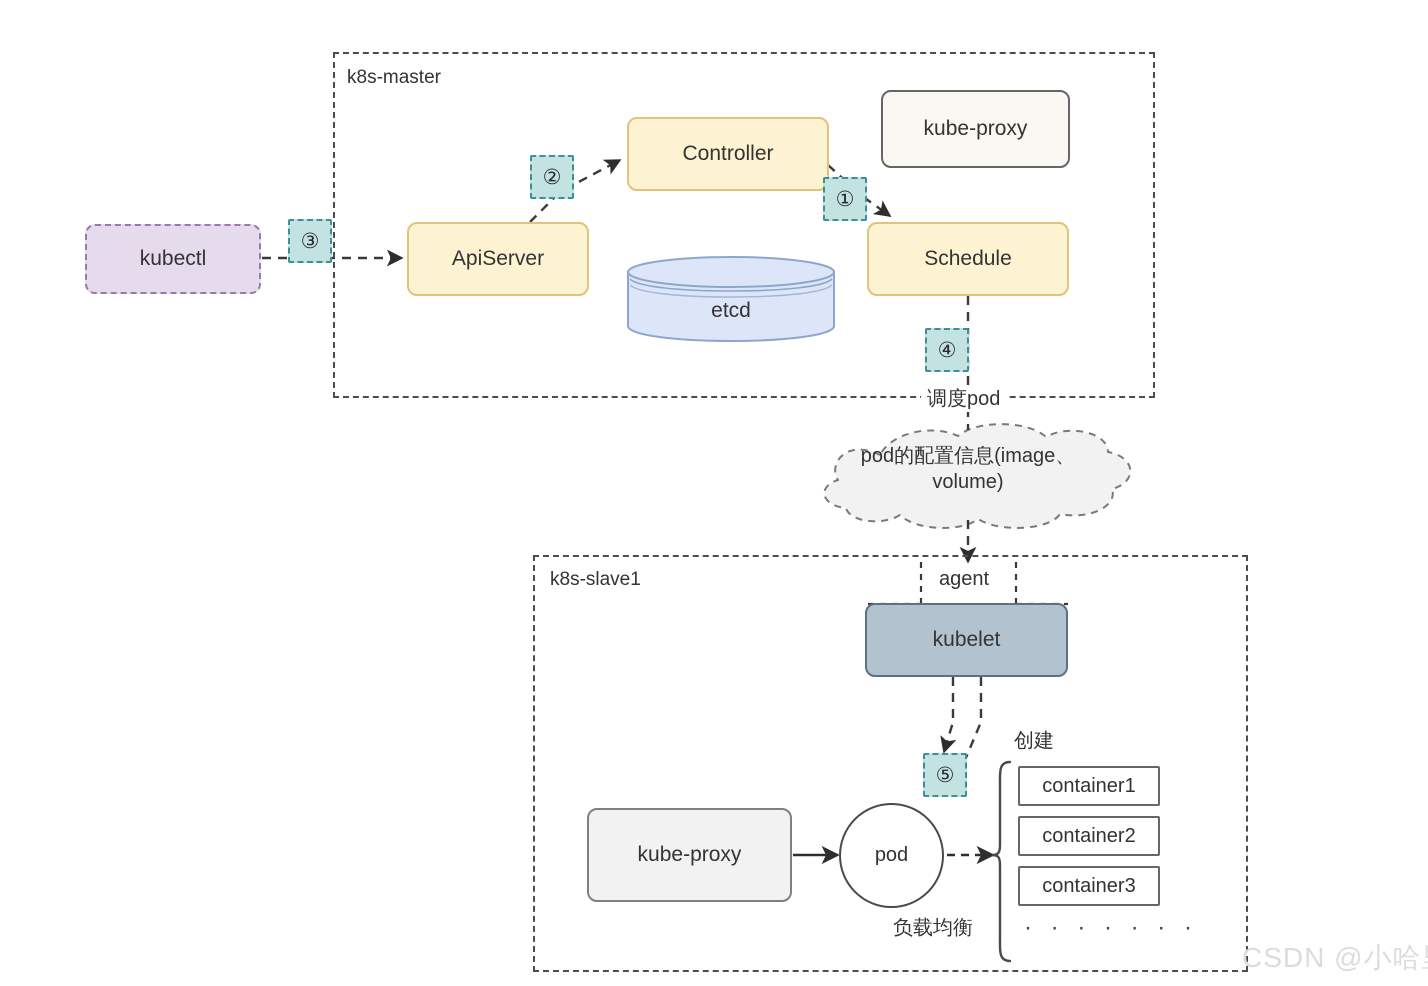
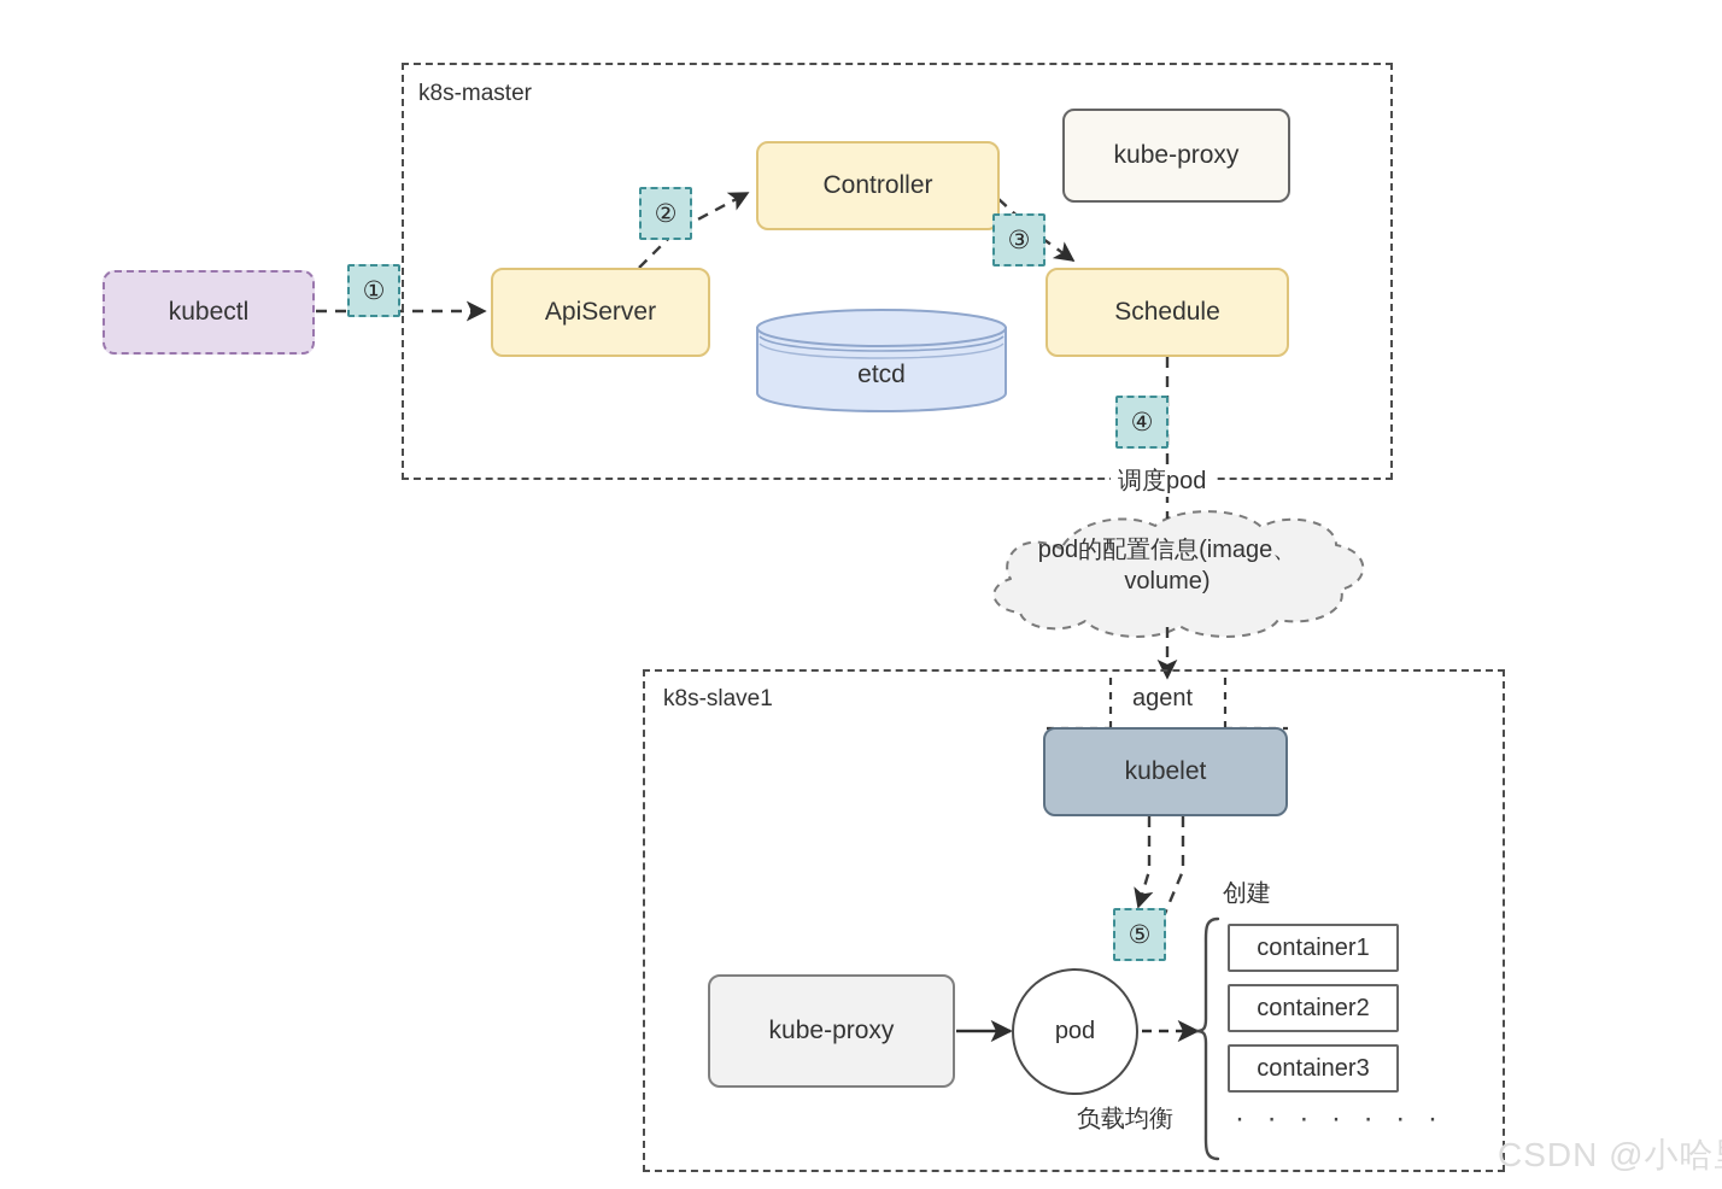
  k8s-master
  k8s-slave1
  kubectl
  ApiServer
  Controller
  Schedule
  kube-proxy
  etcd
  kubelet
  kube-proxy
  pod
  container1
  container2
  container3
  · · · · · · ·
- ③
+ ①
  ②
- ①
+ ③
  ④
  ⑤
  调度pod
  pod的配置信息(image、
  volume)
  agent
  创建
  负载均衡
  CSDN @小哈
